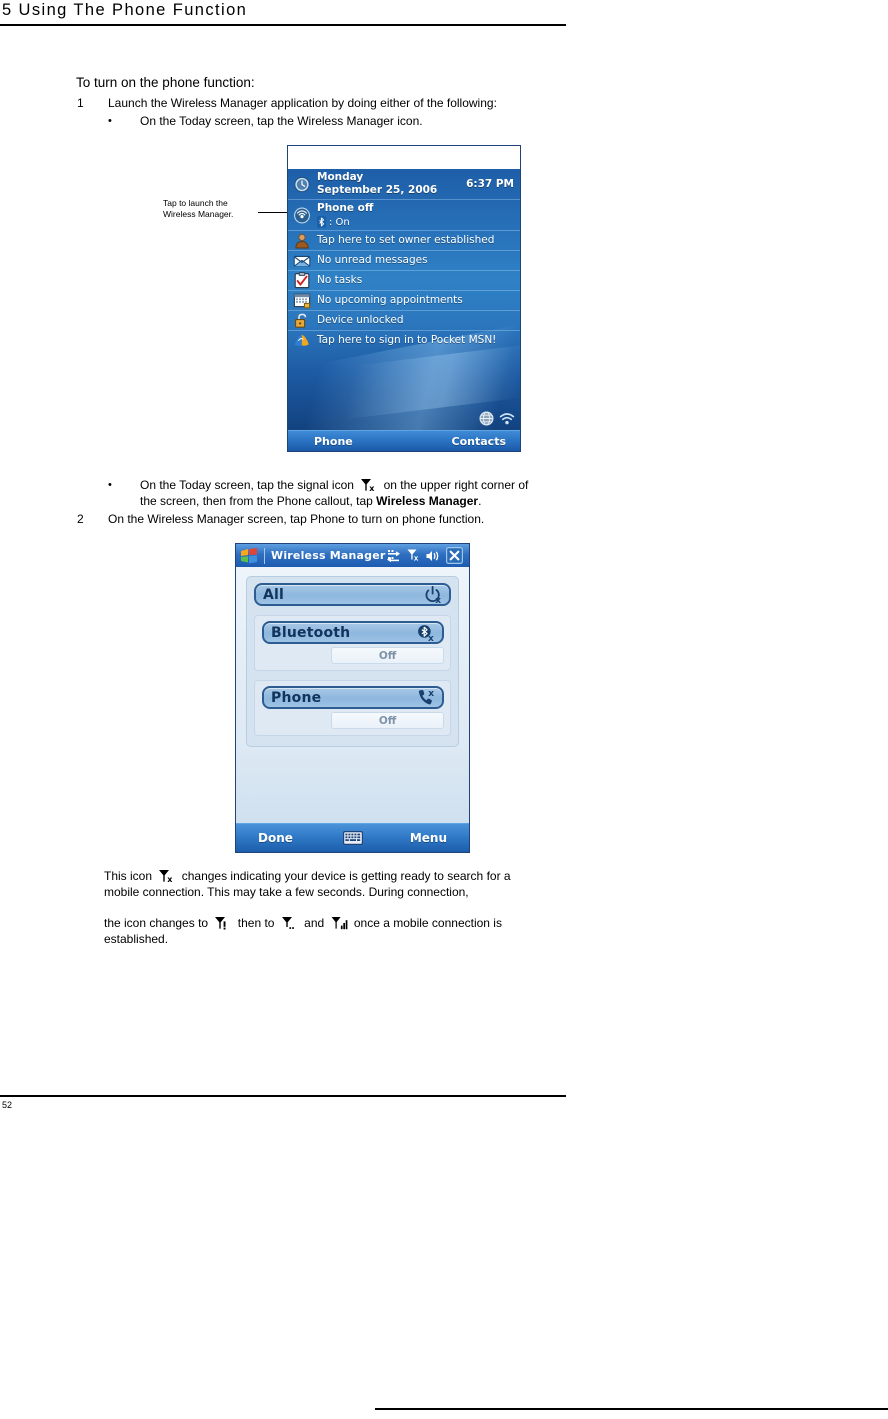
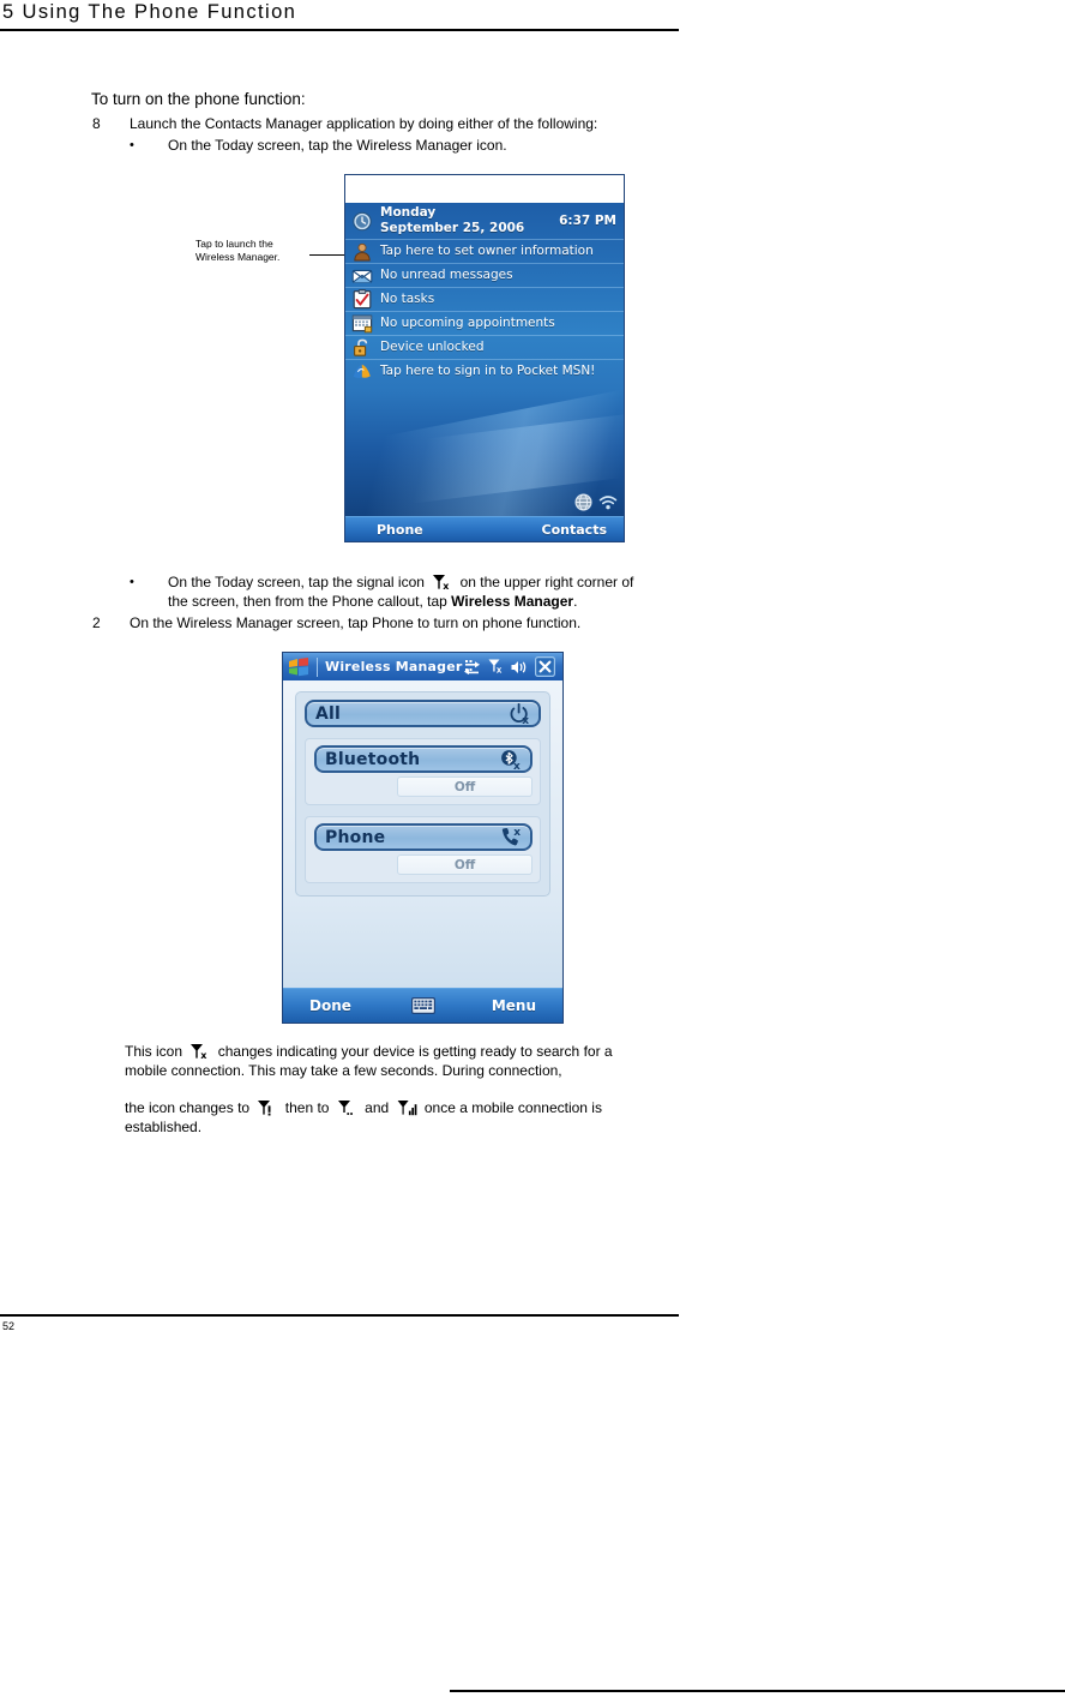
  5 Using The Phone Function
  To turn on the phone function:
- 1
+ 8
- Launch the Wireless Manager application by doing either of the following:
+ Launch the Contacts Manager application by doing either of the following:
  •
  On the Today screen, tap the Wireless Manager icon.
  Tap to launch the
  Wireless Manager.
  Monday
  September 25, 2006
  6:37 PM
- Phone off
- : On
- Tap here to set owner established
+ Tap here to set owner information
  No unread messages
  No tasks
  No upcoming appointments
  Device unlocked
  Tap here to sign in to Pocket MSN!
  Phone
  Contacts
  •
  On the Today screen, tap the signal icon
  x
  on the upper right corner of the screen, then from the Phone callout, tap Wireless Manager.
  2
  On the Wireless Manager screen, tap Phone to turn on phone function.
  Wireless Manager
  All
  x
  Bluetooth
  x
  Off
  Phone
  x
  Off
  Done
  Menu
  This icon
  x
  changes indicating your device is getting ready to search for a mobile connection. This may take a few seconds. During connection,
  the icon changes to then to and once a mobile connection is established.
  52
